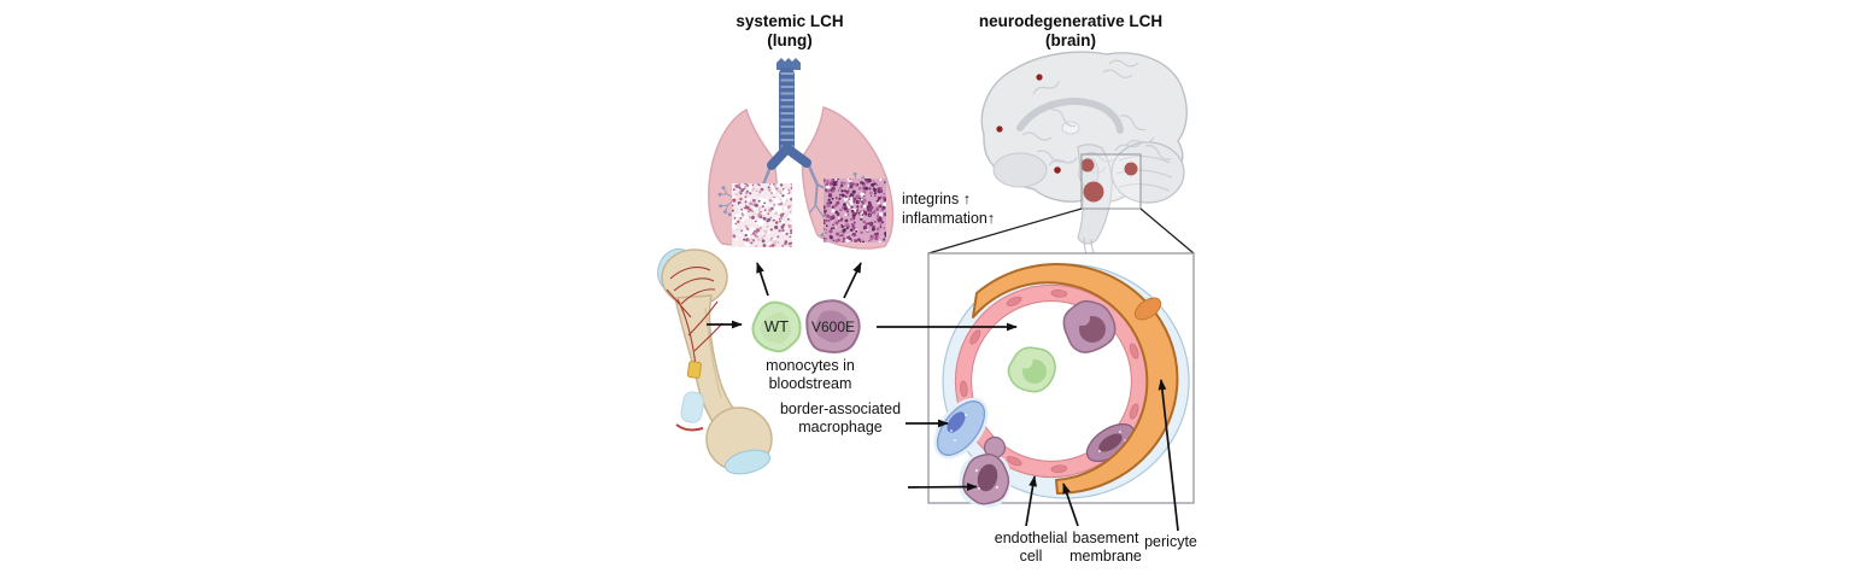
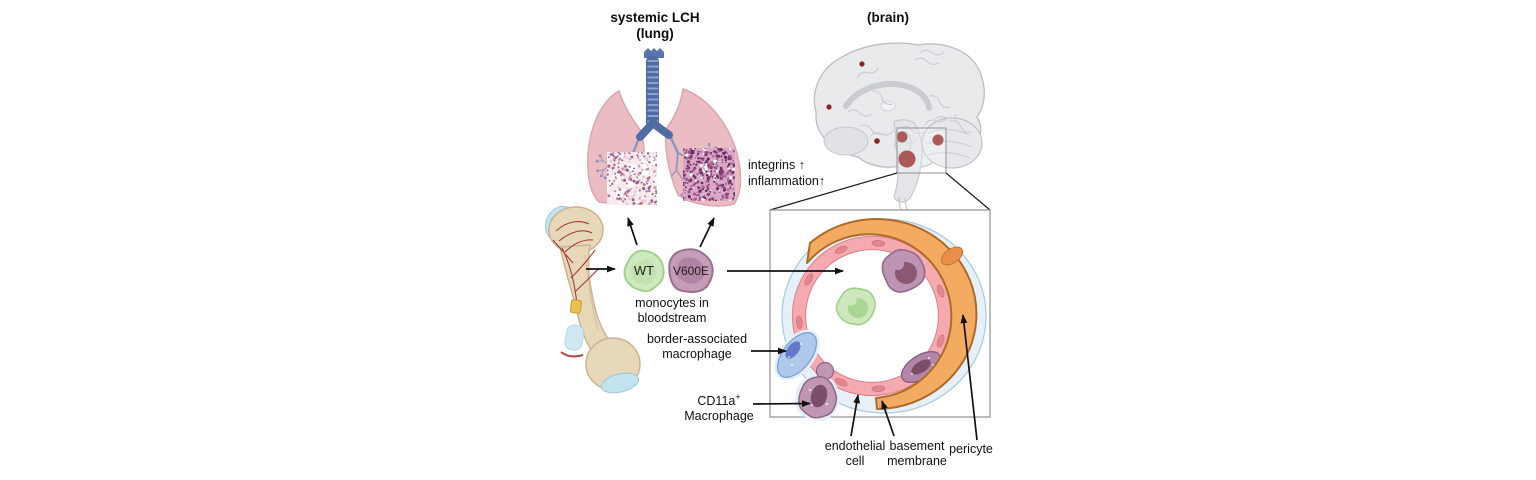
  systemic LCH
  (lung)
- neurodegenerative LCH
  (brain)
  integrins ↑
  inflammation↑
  WT
  V600E
  monocytes in
  bloodstream
  border-associated
  macrophage
+ CD11a+
+ Macrophage
  endothelial
  cell
  basement
  membrane
  pericyte
